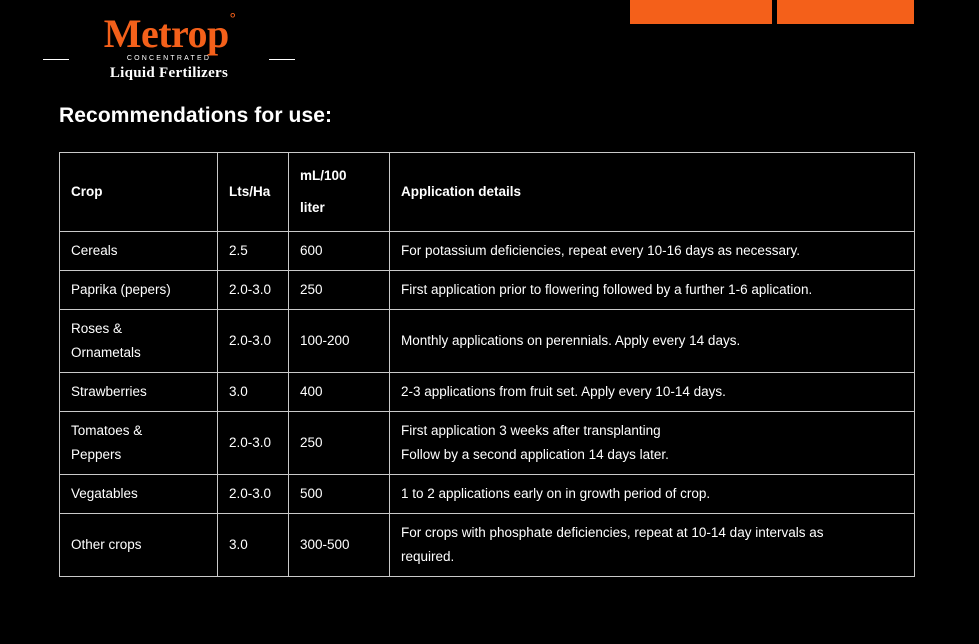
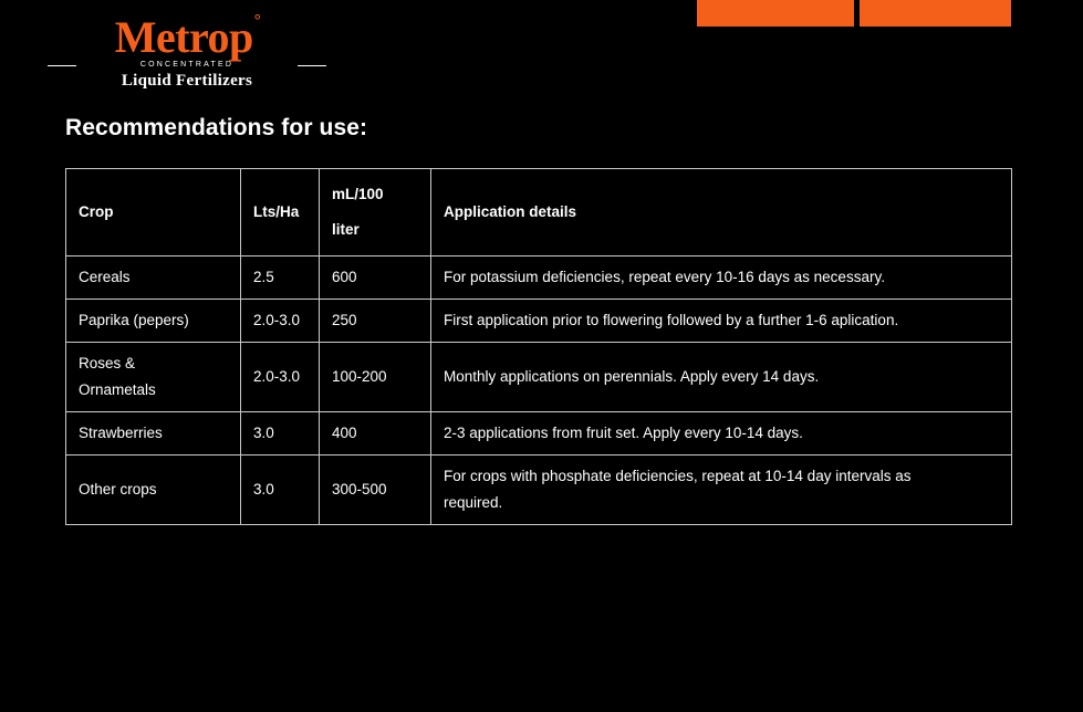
  Metrop°
  Liquid Fertilizers
  Recommendations for use:
  Crop	Lts/Ha	mL/100 liter	Application details
  Cereals	2.5	600	For potassium deficiencies, repeat every 10-16 days as necessary.
  Paprika (pepers)	2.0-3.0	250	First application prior to flowering followed by a further 1-6 aplication.
  Roses & Ornametals	2.0-3.0	100-200	Monthly applications on perennials. Apply every 14 days.
  Strawberries	3.0	400	2-3 applications from fruit set. Apply every 10-14 days.
- Tomatoes & Peppers	2.0-3.0	250	First application 3 weeks after transplanting Follow by a second application 14 days later.
- Vegatables	2.0-3.0	500	1 to 2 applications early on in growth period of crop.
  Other crops	3.0	300-500	For crops with phosphate deficiencies, repeat at 10-14 day intervals as required.
